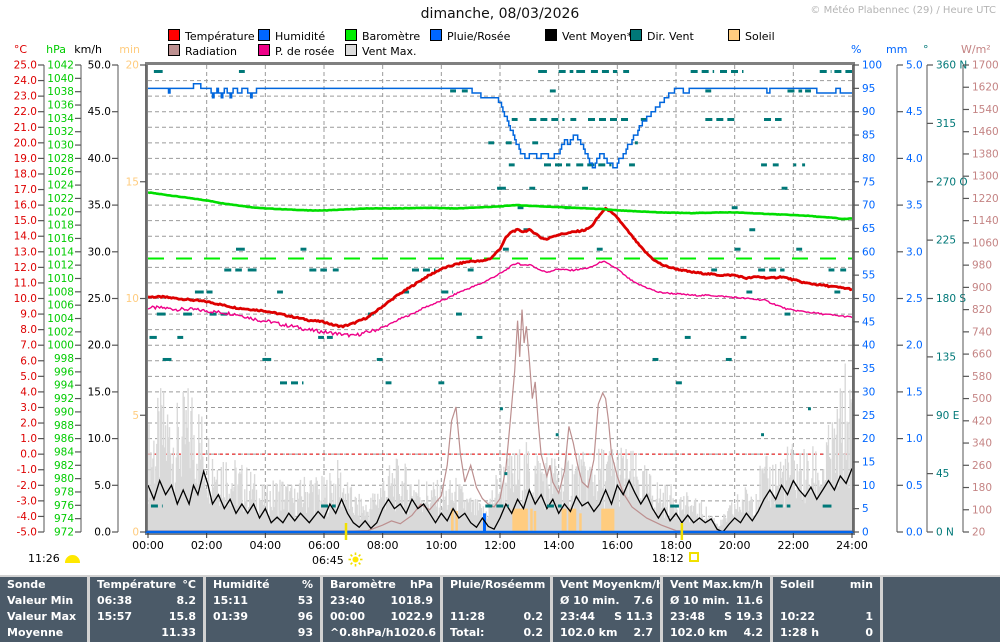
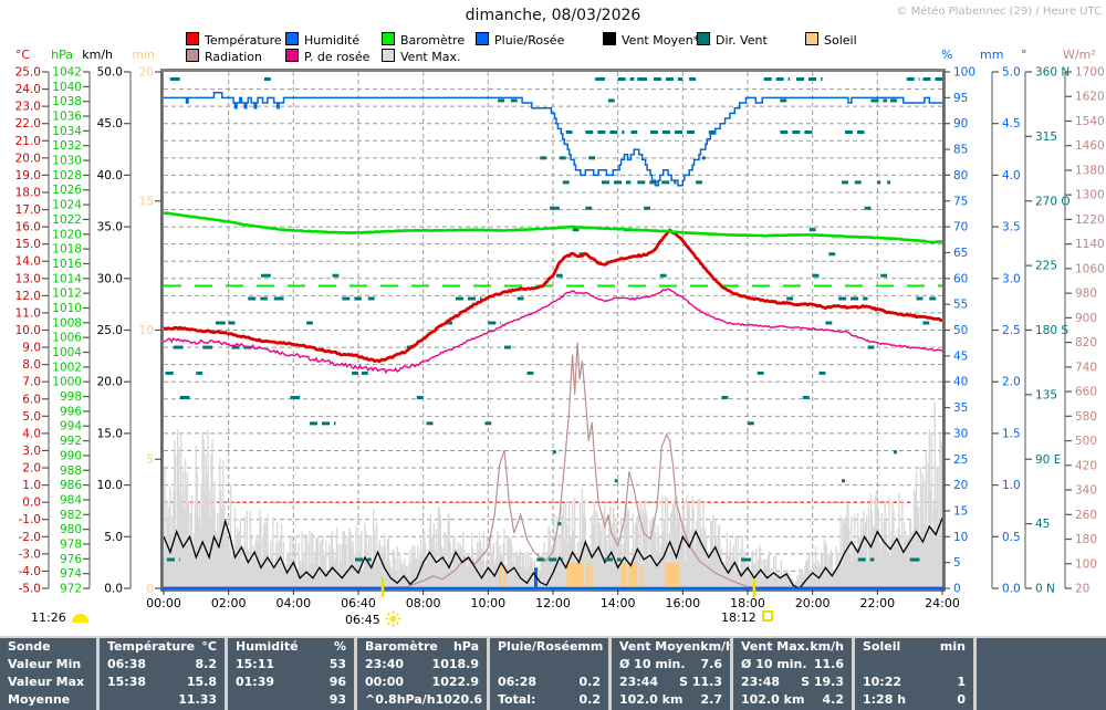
  dimanche, 08/03/2026
  © Météo Plabennec (29) / Heure UTC
  Température
  Humidité
  Baromètre
  Pluie/Rosée
  Vent Moyen
  Dir. Vent
  Soleil
  Radiation
  P. de rosée
  Vent Max.
  25.0
  24.0
  23.0
  22.0
  21.0
  20.0
  19.0
  18.0
  17.0
  16.0
  15.0
  14.0
  13.0
  12.0
  11.0
  10.0
  9.0
  8.0
  7.0
  6.0
  5.0
  4.0
  3.0
  2.0
  1.0
  0.0
  -1.0
  -2.0
  -3.0
  -4.0
  -5.0
  1042
  1040
  1038
  1036
  1034
  1032
  1030
  1028
  1026
  1024
  1022
  1020
  1018
  1016
  1014
  1012
  1010
  1008
  1006
  1004
  1002
  1000
  998
  996
  994
  992
  990
  988
  986
  984
  982
  980
  978
  976
  974
  972
  50.0
  45.0
  40.0
  35.0
  30.0
  25.0
  20.0
  15.0
  10.0
  5.0
  0.0
  20
  15
  10
  5
  0
  100
  95
  90
  85
  80
  75
  70
  65
  60
  55
  50
  45
  40
  35
  30
  25
  20
  15
  10
  5
  0
  5.0
  4.5
  4.0
  3.5
  3.0
  2.5
  2.0
  1.5
  1.0
  0.5
  0.0
  360
  315
  270 O
  225
  180
  135
  90 E
  45
  0 N
  1700
  1620
  1540
  1460
  1380
  1300
  1220
  1140
  1060
  980
  900
  820
  740
  660
  580
  500
  420
  340
  260
  180
  100
  20
  °C
  hPa
  km/h
  min
  %
  mm
  °
  W/m²
  00:00
  02:00
  04:00
- 06:00
+ 06:40
  08:00
  10:00
  12:00
  14:00
  16:00
  18:00
  20:00
  22:00
  24:00
  11:26
  06:45
  18:12
  Sonde
  Valeur Min
  Valeur Max
  Moyenne
  Température
  °C
  06:38
  8.2
- 15:57
+ 15:38
  15.8
  11.33
  Humidité
  %
  15:11
  53
  01:39
  96
  93
  Baromètre
  hPa
  23:40
  1018.9
  00:00
  1022.9
  ^0.8hPa/h
  1020.6
  Pluie/Rosée
  mm
- 11:28
+ 06:28
  0.2
  Total:
  0.2
  Vent Moyen
  km/h
  Ø 10 min.
  7.6
  23:44
  S 11.3
  102.0 km
  2.7
  Vent Max.
  km/h
  Ø 10 min.
  11.6
  23:48
  S 19.3
  102.0 km
  4.2
  Soleil
  min
  10:22
  1
  1:28 h
  0
